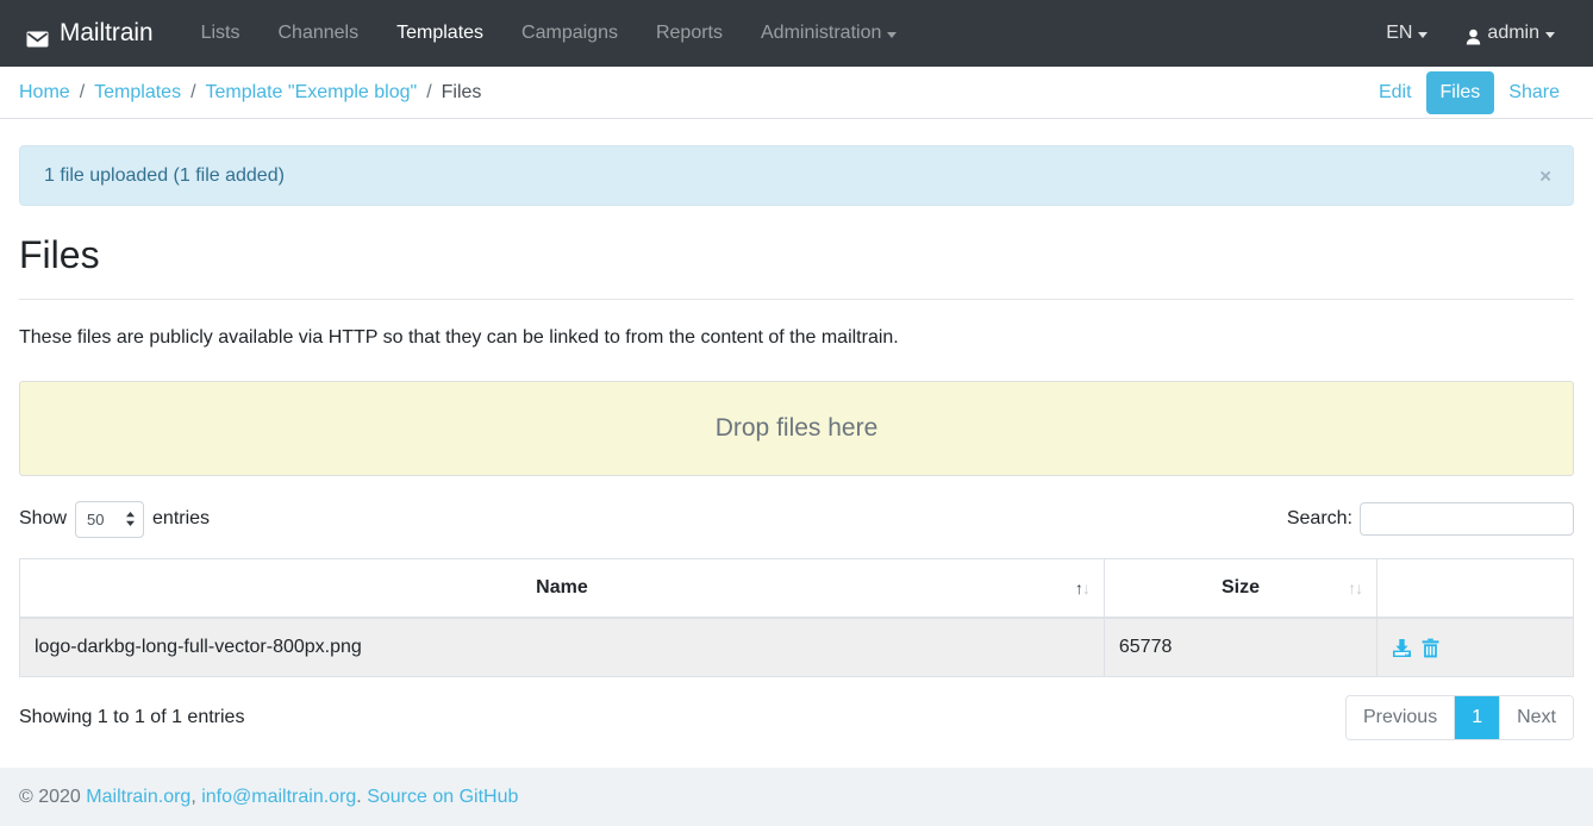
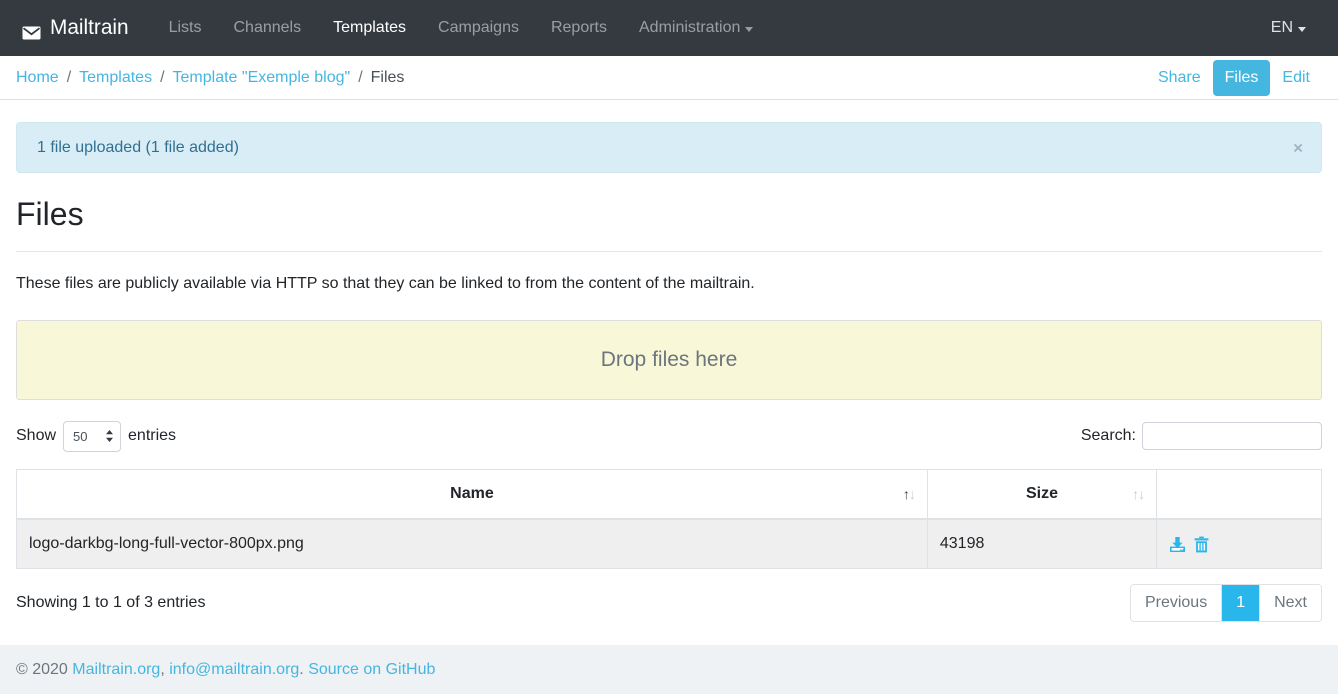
  Mailtrain
  Lists
  Channels
  Templates
  Campaigns
  Reports
  Administration
  EN
- admin
  Home
  /
  Templates
  /
  Template "Exemple blog"
  /
  Files
- Edit
+ Share
  Files
- Share
+ Edit
  1 file uploaded (1 file added)
  ×
  Files
  These files are publicly available via HTTP so that they can be linked to from the content of the mailtrain.
  Drop files here
  Show
  50
  entries
  Search:
  Name ↑↓	Size ↑↓
- logo-darkbg-long-full-vector-800px.png	65778
+ logo-darkbg-long-full-vector-800px.png	43198
- Showing 1 to 1 of 1 entries
+ Showing 1 to 1 of 3 entries
  Previous
  1
  Next
  © 2020 Mailtrain.org, info@mailtrain.org. Source on GitHub
